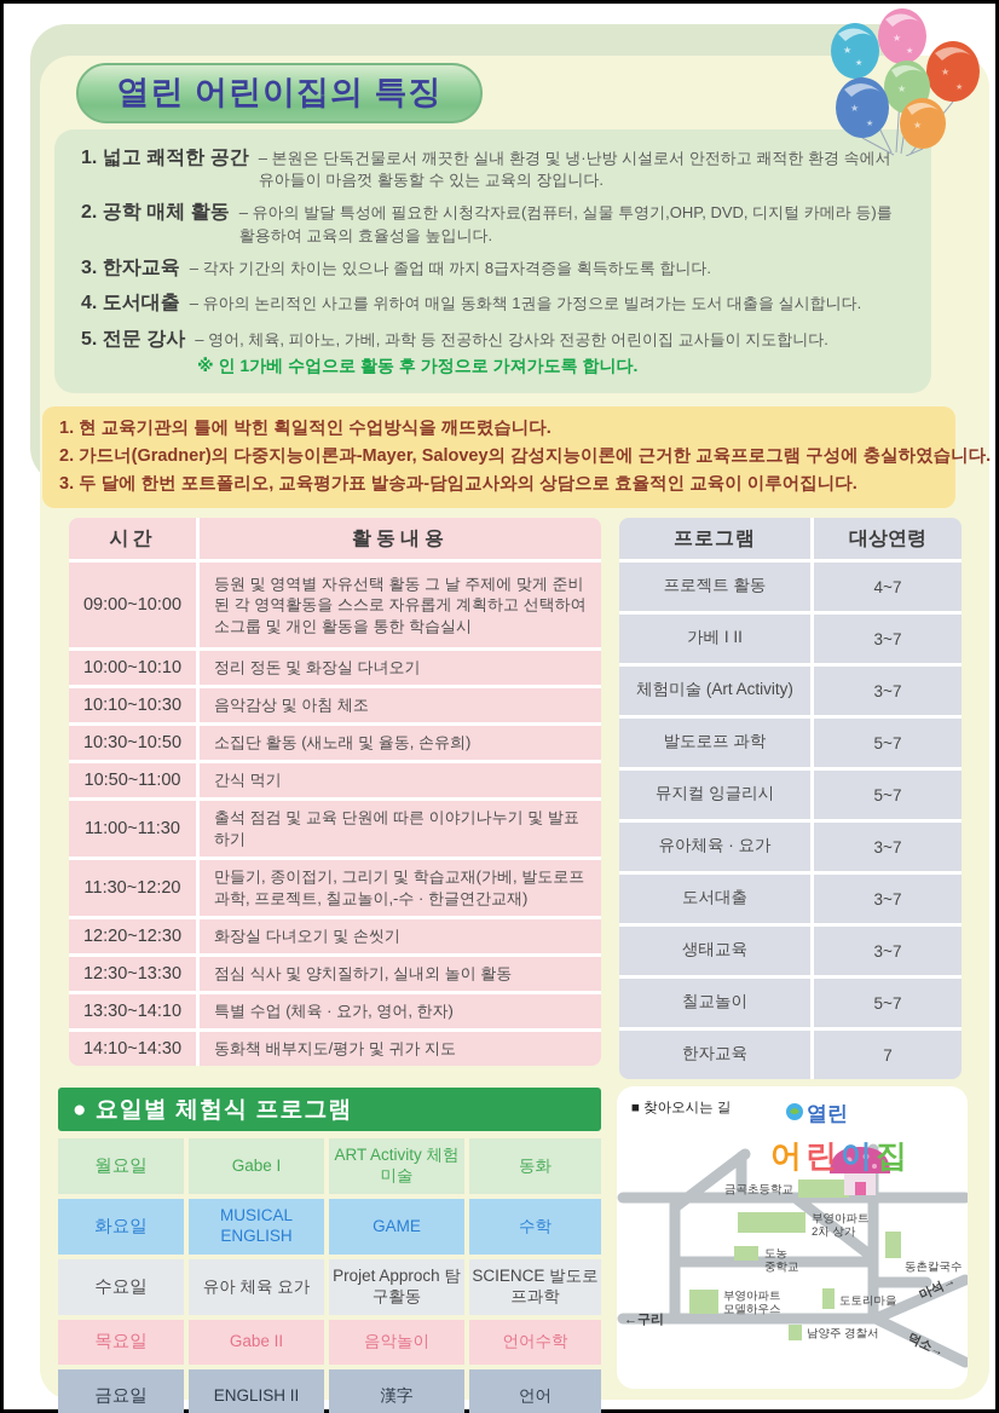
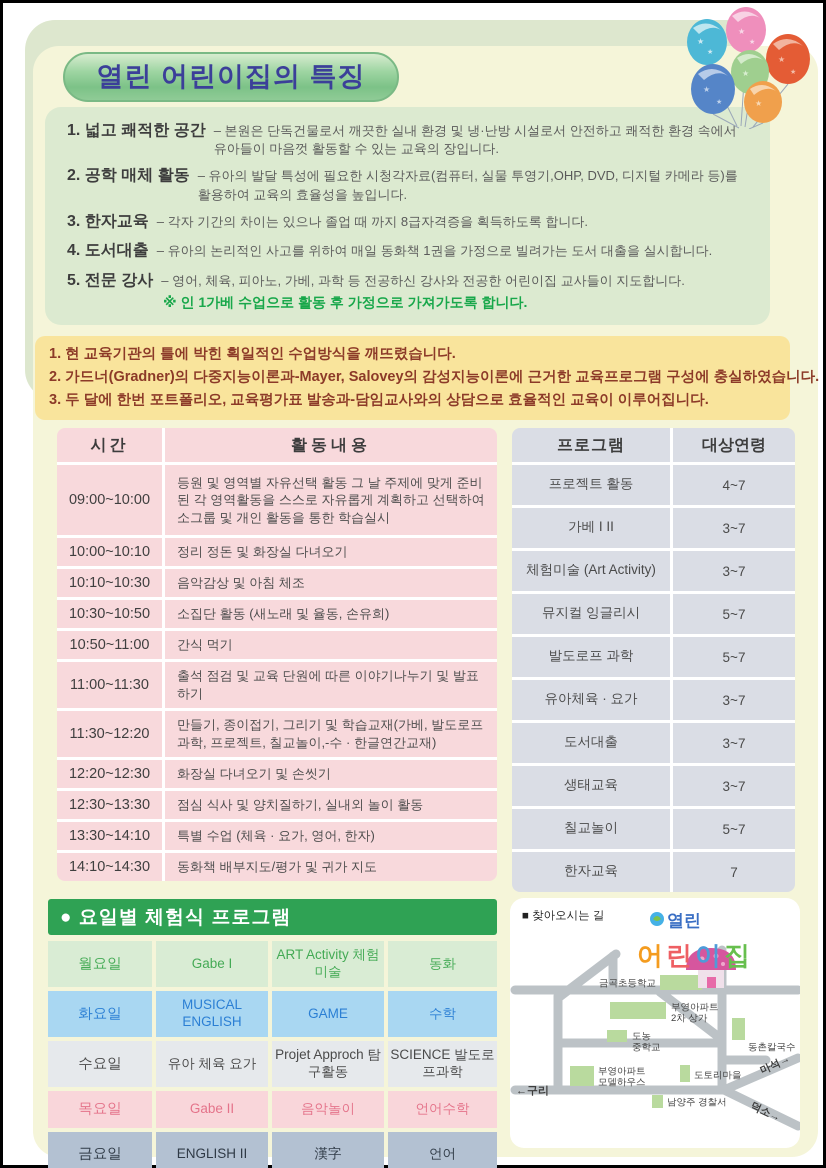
  ★
  ★
  ★
  ★
  ★
  ★
  열린 어린이집의 특징
  1. 넓고 쾌적한 공간
  – 본원은 단독건물로서 깨끗한 실내 환경 및 냉·난방 시설로서 안전하고 쾌적한 환경 속에서 유아들이 마음껏 활동할 수 있는 교육의 장입니다.
  2. 공학 매체 활동
  – 유아의 발달 특성에 필요한 시청각자료(컴퓨터, 실물 투영기,OHP, DVD, 디지털 카메라 등)를 활용하여 교육의 효율성을 높입니다.
  3. 한자교육
  – 각자 기간의 차이는 있으나 졸업 때 까지 8급자격증을 획득하도록 합니다.
  4. 도서대출
  – 유아의 논리적인 사고를 위하여 매일 동화책 1권을 가정으로 빌려가는 도서 대출을 실시합니다.
  5. 전문 강사
  – 영어, 체육, 피아노, 가베, 과학 등 전공하신 강사와 전공한 어린이집 교사들이 지도합니다.
  ※ 인 1가베 수업으로 활동 후 가정으로 가져가도록 합니다.
  1. 현 교육기관의 틀에 박힌 획일적인 수업방식을 깨뜨렸습니다.
  2. 가드너(Gradner)의 다중지능이론과-Mayer, Salovey의 감성지능이론에 근거한 교육프로그램 구성에 충실하였습니다.
  3. 두 달에 한번 포트폴리오, 교육평가표 발송과-담임교사와의 상담으로 효율적인 교육이 이루어집니다.
  시간
  활동내용
  09:00~10:00
  등원 및 영역별 자유선택 활동 그 날 주제에 맞게 준비된 각 영역활동을 스스로 자유롭게 계획하고 선택하여 소그룹 및 개인 활동을 통한 학습실시
  10:00~10:10
  정리 정돈 및 화장실 다녀오기
  10:10~10:30
  음악감상 및 아침 체조
  10:30~10:50
  소집단 활동 (새노래 및 율동, 손유희)
  10:50~11:00
  간식 먹기
  11:00~11:30
  출석 점검 및 교육 단원에 따른 이야기나누기 및 발표하기
  11:30~12:20
  만들기, 종이접기, 그리기 및 학습교재(가베, 발도로프과학, 프로젝트, 칠교놀이,-수 · 한글연간교재)
  12:20~12:30
  화장실 다녀오기 및 손씻기
  12:30~13:30
  점심 식사 및 양치질하기, 실내외 놀이 활동
  13:30~14:10
  특별 수업 (체육 · 요가, 영어, 한자)
  14:10~14:30
  동화책 배부지도/평가 및 귀가 지도
  프로그램
  대상연령
  프로젝트 활동
  4~7
  가베 I II
  3~7
  체험미술 (Art Activity)
  3~7
- 발도로프 과학
+ 뮤지컬 잉글리시
  5~7
- 뮤지컬 잉글리시
+ 발도로프 과학
  5~7
  유아체육 · 요가
  3~7
  도서대출
  3~7
  생태교육
  3~7
  칠교놀이
  5~7
  한자교육
  7
  ● 요일별 체험식 프로그램
  월요일
  Gabe I
  ART Activity 체험미술
  동화
  화요일
  MUSICAL ENGLISH
  GAME
  수학
  수요일
  유아 체육 요가
  Projet Approch 탐구활동
  SCIENCE 발도로프과학
  목요일
  Gabe II
  음악놀이
  언어수학
  금요일
  ENGLISH II
  漢字
  언어
  ■ 찾아오시는 길
  금곡초등학교
  부영아파트
  2차 상가
  동촌칼국수
  도농
  중학교
  도토리마을
  부영아파트
  모델하우스
  남양주 경찰서
  ←구리
  열린
  어
  린
  이
  집
